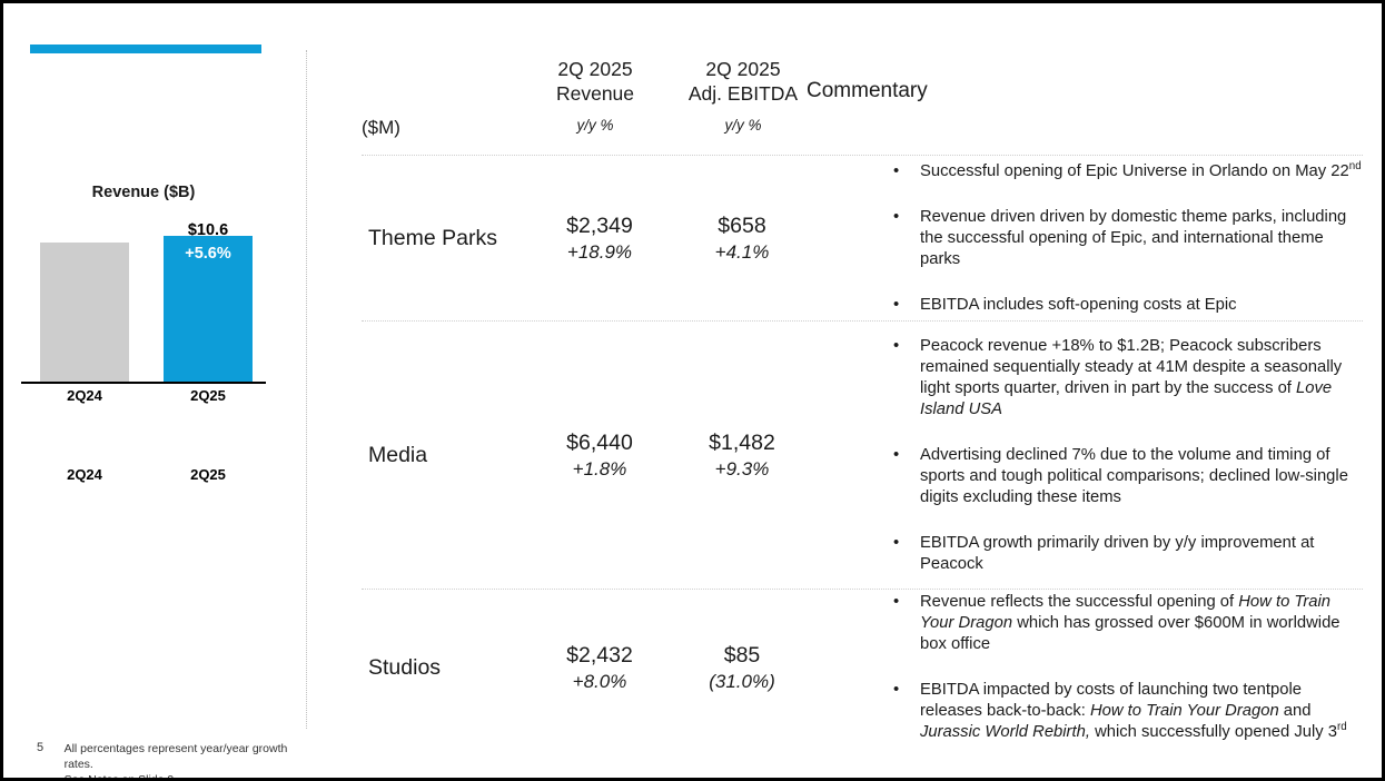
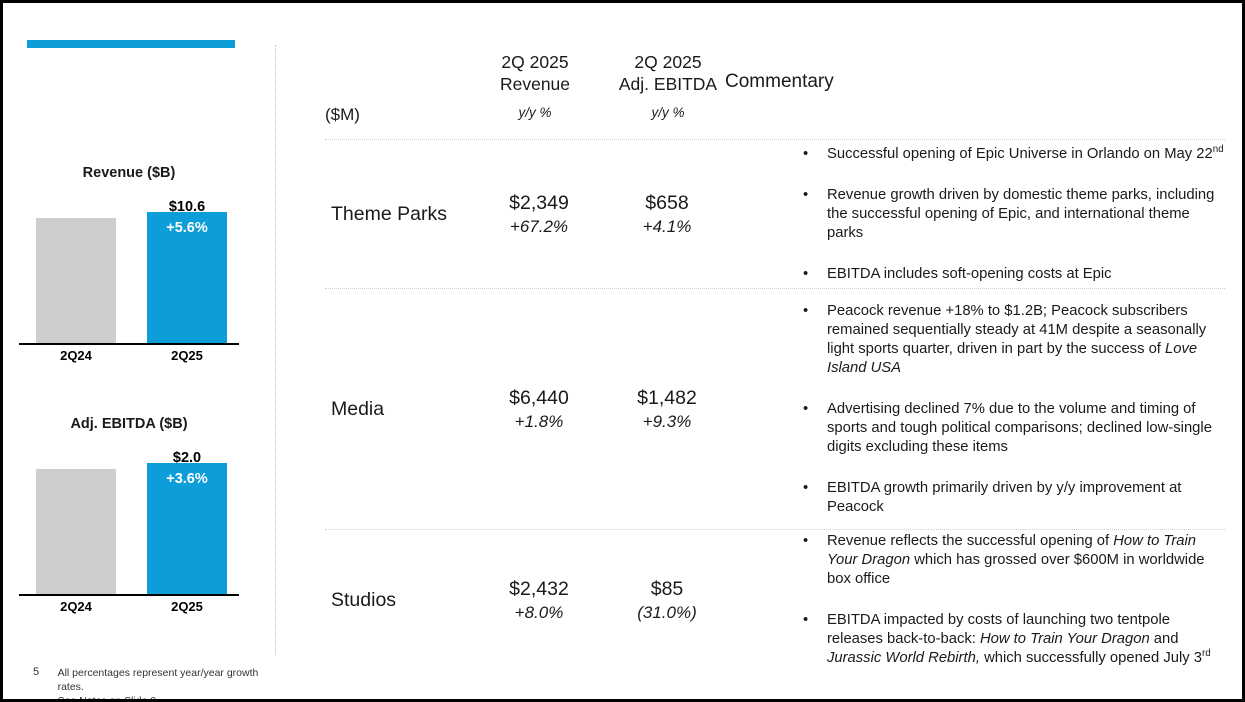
  Revenue ($B)
  $10.6
  +5.6%
  2Q24
  2Q25
+ Adj. EBITDA ($B)
+ $2.0
+ +3.6%
  2Q24
  2Q25
  5
  All percentages represent year/year growth rates.
  ($M)
  2Q 2025
  Revenue
  y/y %
  2Q 2025
  Adj. EBITDA
  y/y %
  Commentary
  Theme Parks
  $2,349
- +18.9%
+ +67.2%
  $658
  +4.1%
  •
  Successful opening of Epic Universe in Orlando on May 22nd
  •
- Revenue driven driven by domestic theme parks, including the successful opening of Epic, and international theme parks
+ Revenue growth driven by domestic theme parks, including the successful opening of Epic, and international theme parks
  •
  EBITDA includes soft-opening costs at Epic
  Media
  $6,440
  +1.8%
  $1,482
  +9.3%
  •
  Peacock revenue +18% to $1.2B; Peacock subscribers remained sequentially steady at 41M despite a seasonally light sports quarter, driven in part by the success of Love Island USA
  •
  Advertising declined 7% due to the volume and timing of sports and tough political comparisons; declined low-single digits excluding these items
  •
  EBITDA growth primarily driven by y/y improvement at Peacock
  Studios
  $2,432
  +8.0%
  $85
  (31.0%)
  •
  Revenue reflects the successful opening of How to Train Your Dragon which has grossed over $600M in worldwide box office
  •
  EBITDA impacted by costs of launching two tentpole releases back-to-back: How to Train Your Dragon and Jurassic World Rebirth, which successfully opened July 3rd
